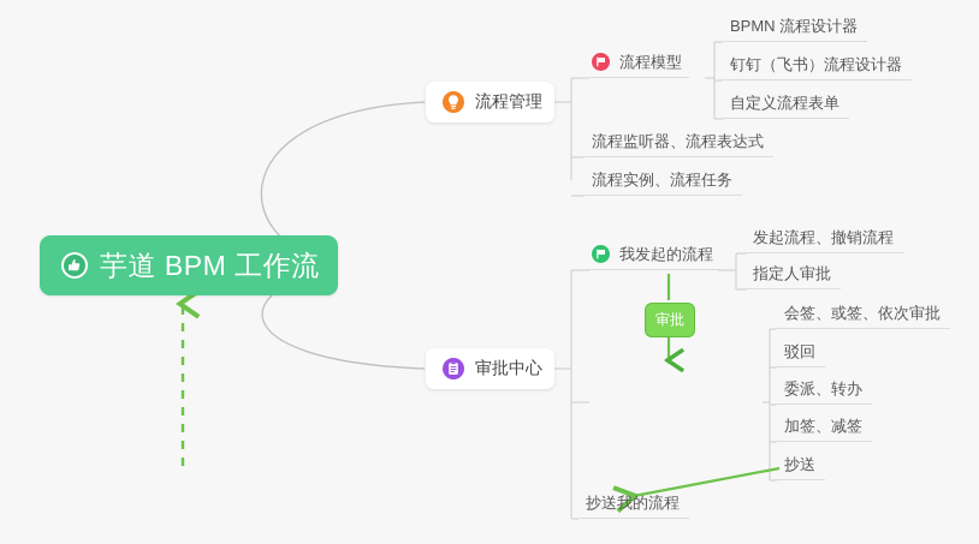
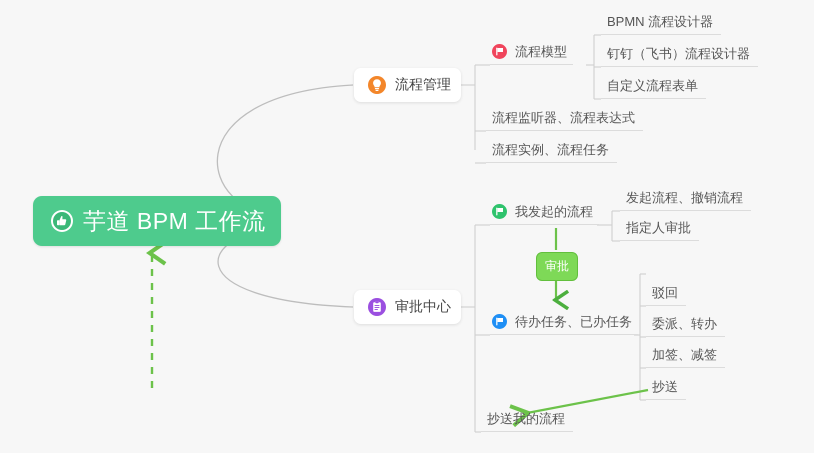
  芋道 BPM 工作流
  流程管理
  审批中心
  流程模型
  我发起的流程
+ 待办任务、已办任务
  BPMN 流程设计器
  钉钉（飞书）流程设计器
  自定义流程表单
  流程监听器、流程表达式
  流程实例、流程任务
  发起流程、撤销流程
  指定人审批
- 会签、或签、依次审批
  驳回
  委派、转办
  加签、减签
  抄送
  抄送我的流程
  审批
